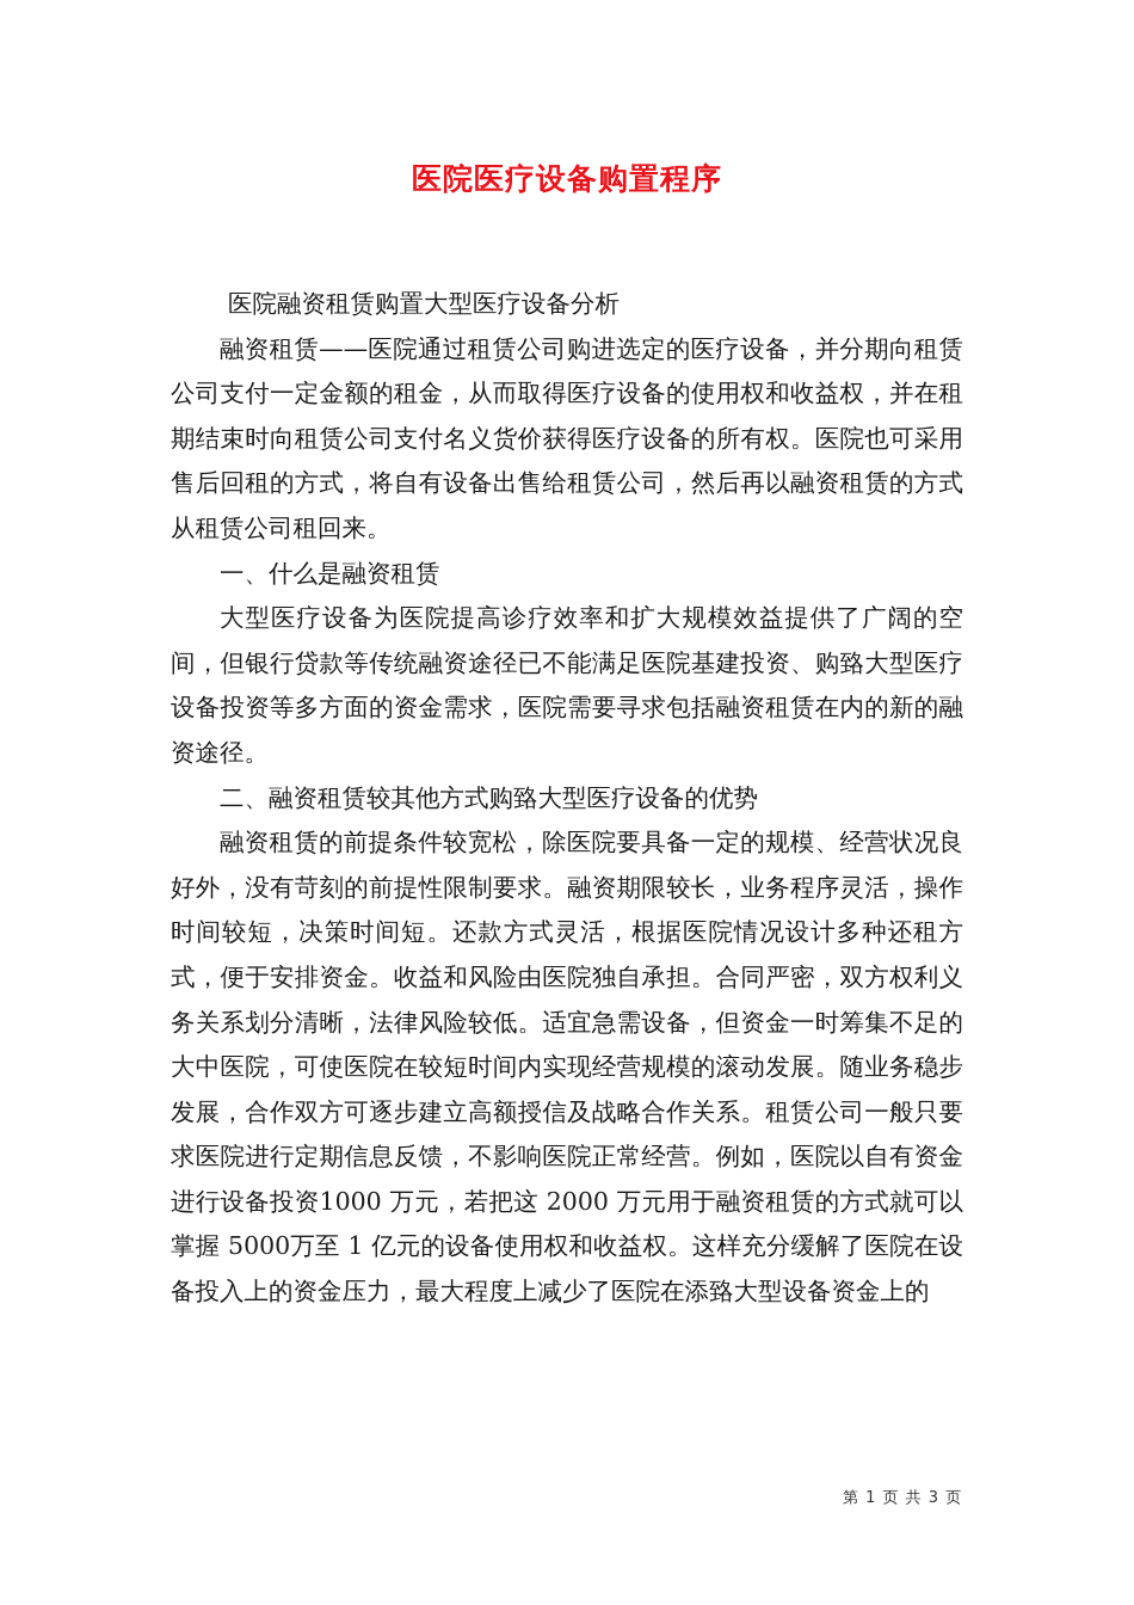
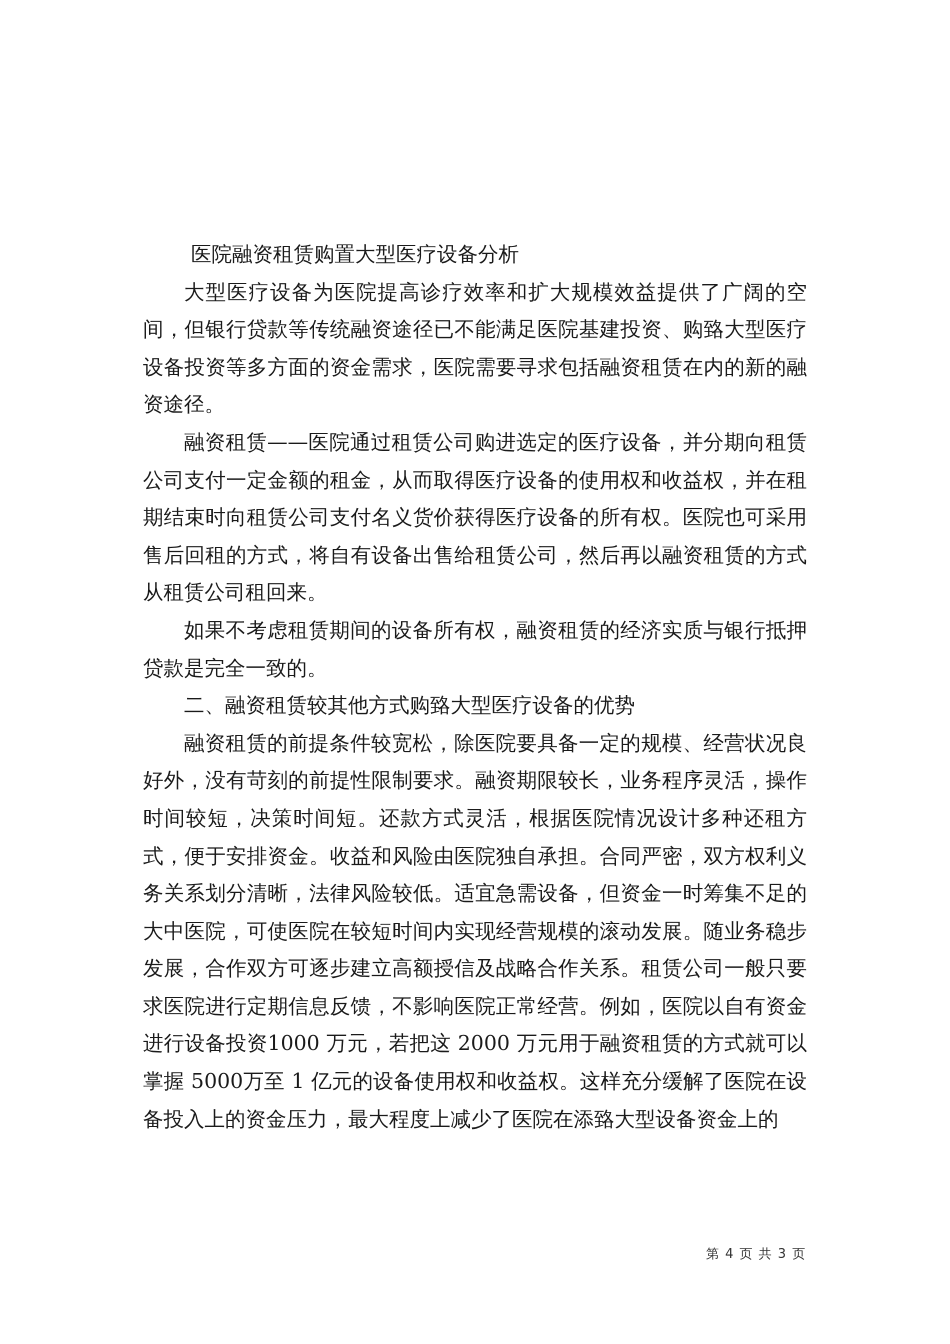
- 医院医疗设备购置程序
  医院融资租赁购置大型医疗设备分析
- 融资租赁——医院通过租赁公司购进选定的医疗设备，并分期向租赁公司支付一定金额的租金，从而取得医疗设备的使用权和收益权，并在租期结束时向租赁公司支付名义货价获得医疗设备的所有权。医院也可采用售后回租的方式，将自有设备出售给租赁公司，然后再以融资租赁的方式从租赁公司租回来。
+ 大型医疗设备为医院提高诊疗效率和扩大规模效益提供了广阔的空间，但银行贷款等传统融资途径已不能满足医院基建投资、购臵大型医疗设备投资等多方面的资金需求，医院需要寻求包括融资租赁在内的新的融资途径。
- 一、什么是融资租赁
- 大型医疗设备为医院提高诊疗效率和扩大规模效益提供了广阔的空间，但银行贷款等传统融资途径已不能满足医院基建投资、购臵大型医疗设备投资等多方面的资金需求，医院需要寻求包括融资租赁在内的新的融资途径。
+ 融资租赁——医院通过租赁公司购进选定的医疗设备，并分期向租赁公司支付一定金额的租金，从而取得医疗设备的使用权和收益权，并在租期结束时向租赁公司支付名义货价获得医疗设备的所有权。医院也可采用售后回租的方式，将自有设备出售给租赁公司，然后再以融资租赁的方式从租赁公司租回来。
+ 如果不考虑租赁期间的设备所有权，融资租赁的经济实质与银行抵押贷款是完全一致的。
  二、融资租赁较其他方式购臵大型医疗设备的优势
  融资租赁的前提条件较宽松，除医院要具备一定的规模、经营状况良好外，没有苛刻的前提性限制要求。融资期限较长，业务程序灵活，操作时间较短，决策时间短。还款方式灵活，根据医院情况设计多种还租方式，便于安排资金。收益和风险由医院独自承担。合同严密，双方权利义务关系划分清晰，法律风险较低。适宜急需设备，但资金一时筹集不足的大中医院，可使医院在较短时间内实现经营规模的滚动发展。随业务稳步发展，合作双方可逐步建立高额授信及战略合作关系。租赁公司一般只要求医院进行定期信息反馈，不影响医院正常经营。例如，医院以自有资金进行设备投资1000 万元，若把这 2000 万元用于融资租赁的方式就可以掌握 5000万至 1 亿元的设备使用权和收益权。这样充分缓解了医院在设备投入上的资金压力，最大程度上减少了医院在添臵大型设备资金上的
- 第 1 页 共 3 页
+ 第 4 页 共 3 页
